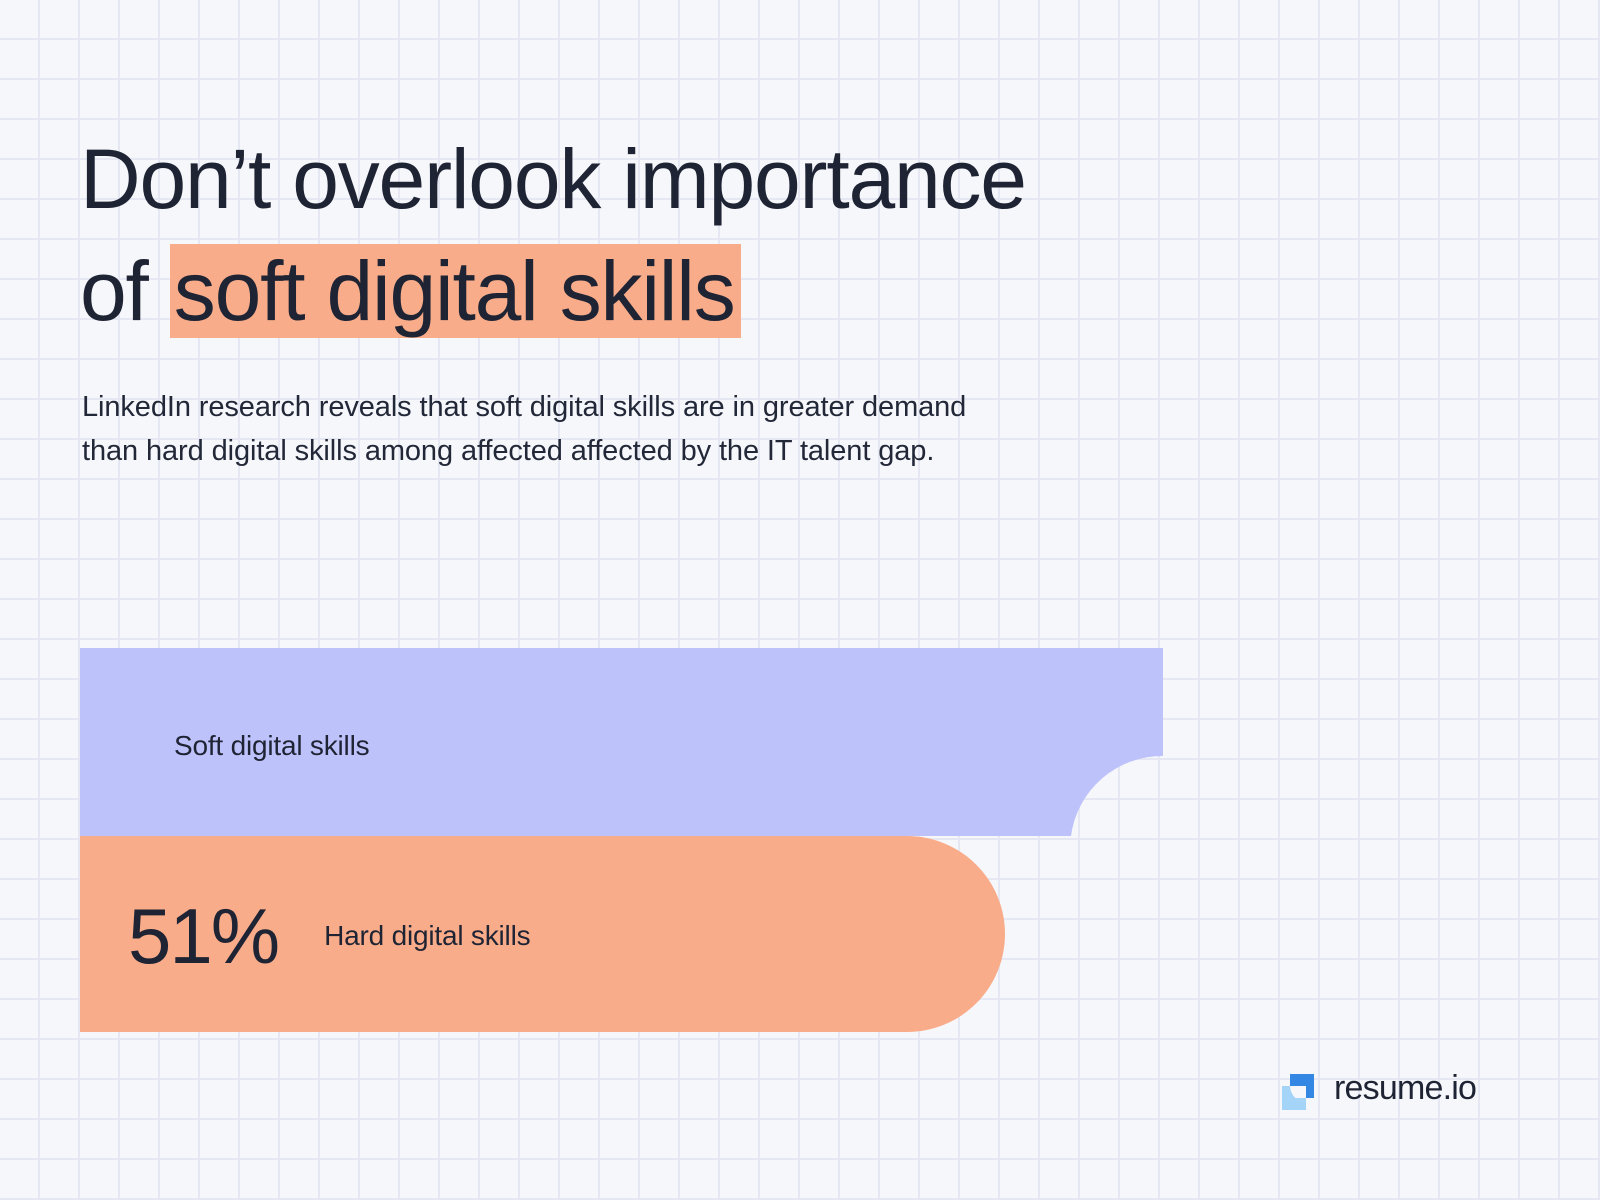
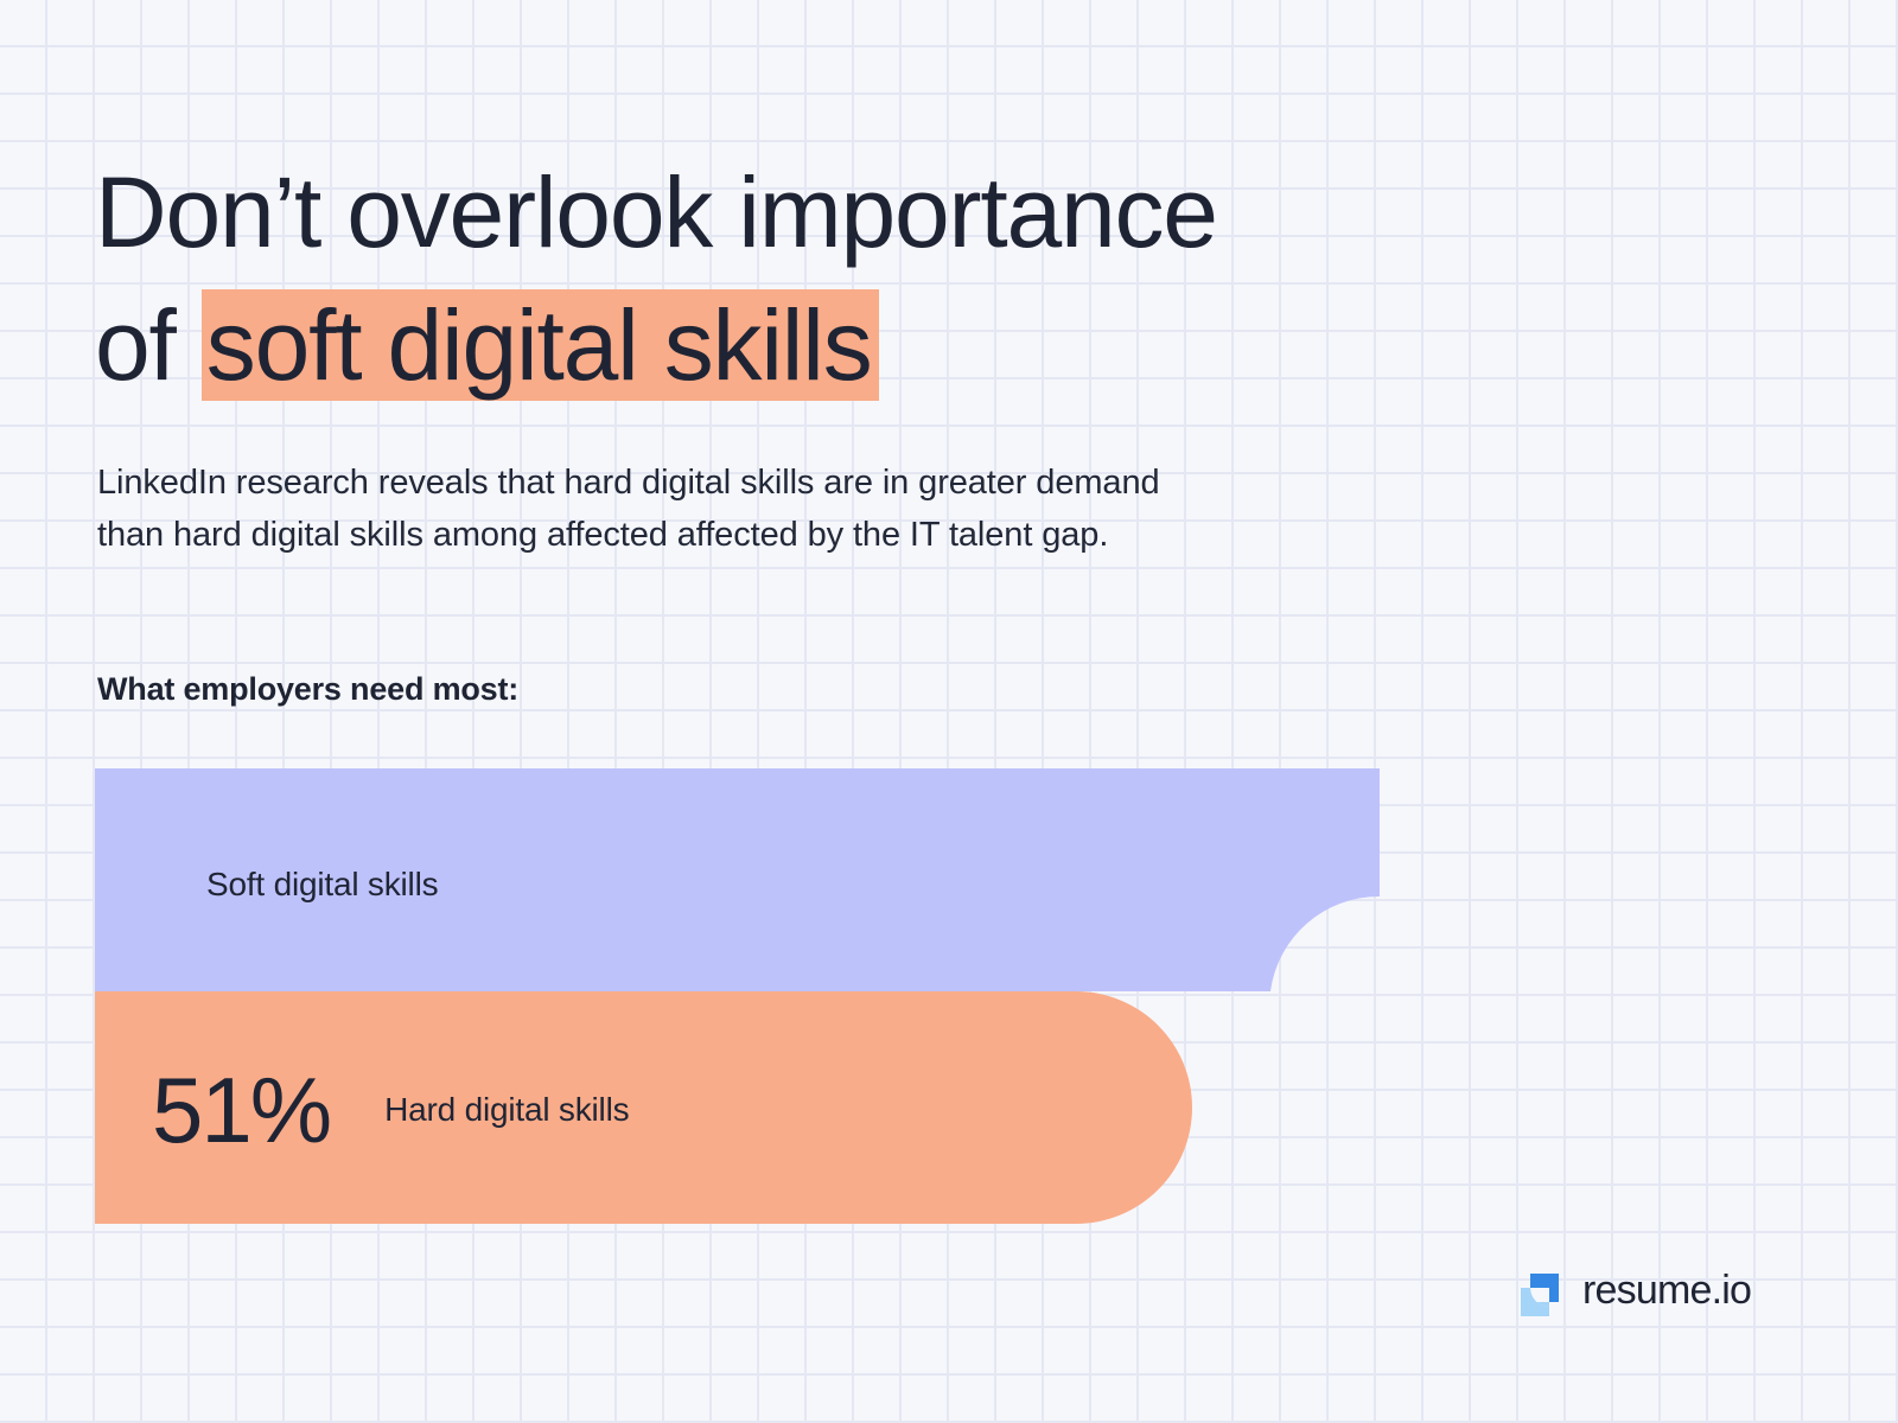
  Don’t overlook importance
  of soft digital skills
- LinkedIn research reveals that soft digital skills are in greater demand
+ LinkedIn research reveals that hard digital skills are in greater demand
  than hard digital skills among affected affected by the IT talent gap.
+ What employers need most:
  Soft digital skills
  51%
  Hard digital skills
  resume.io
